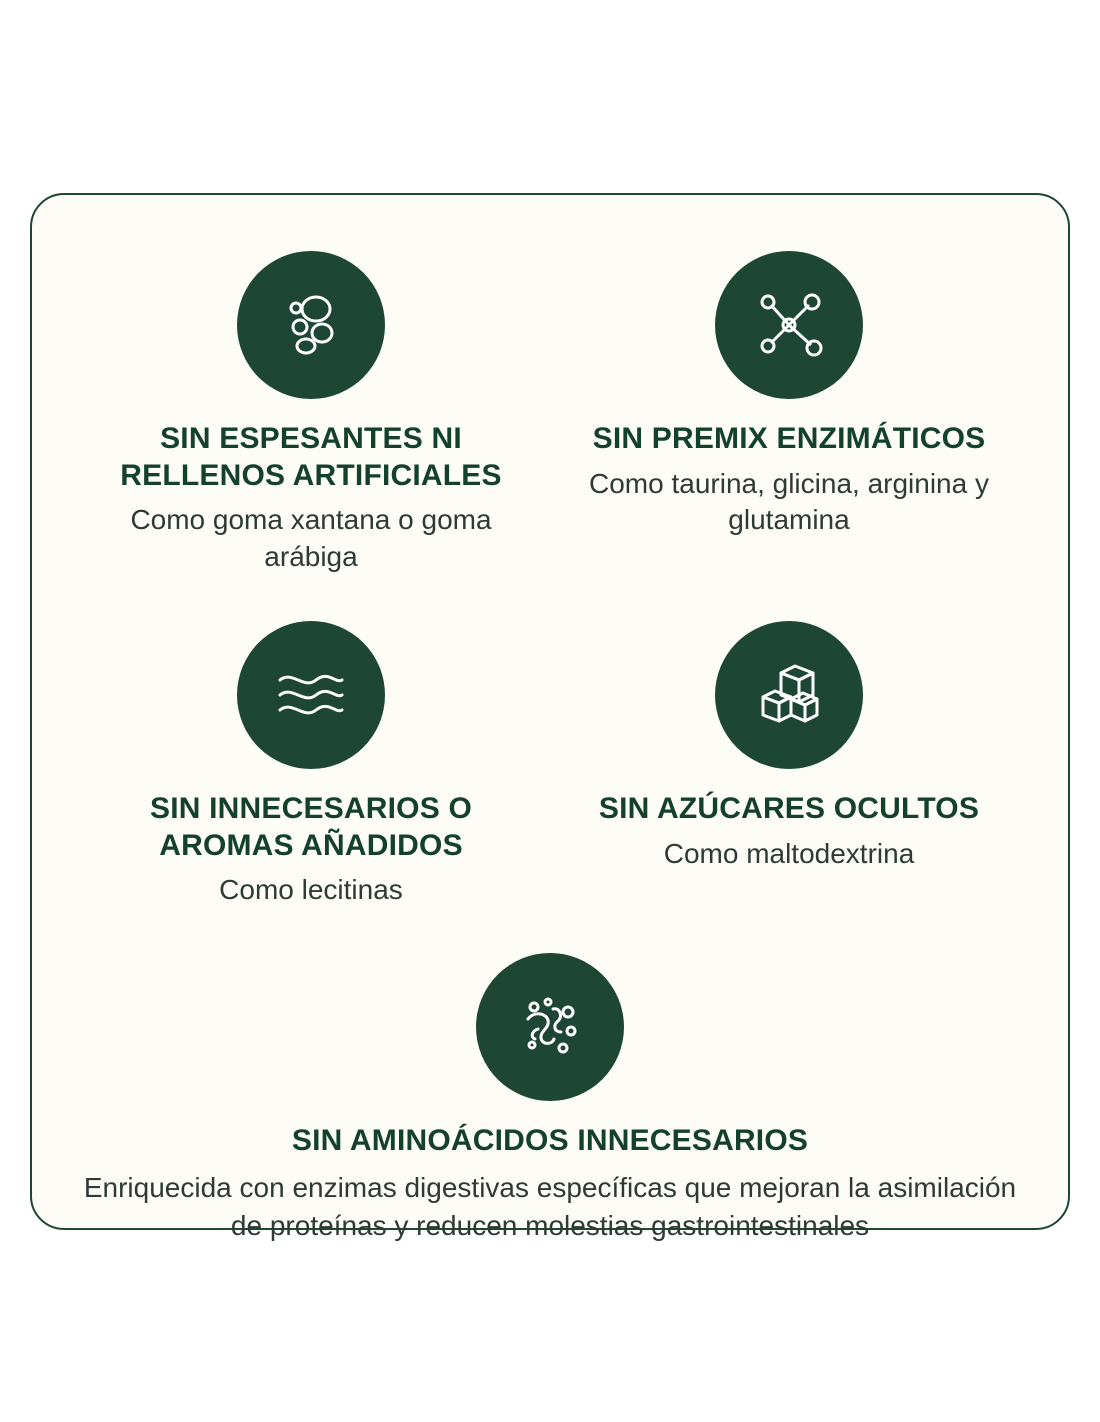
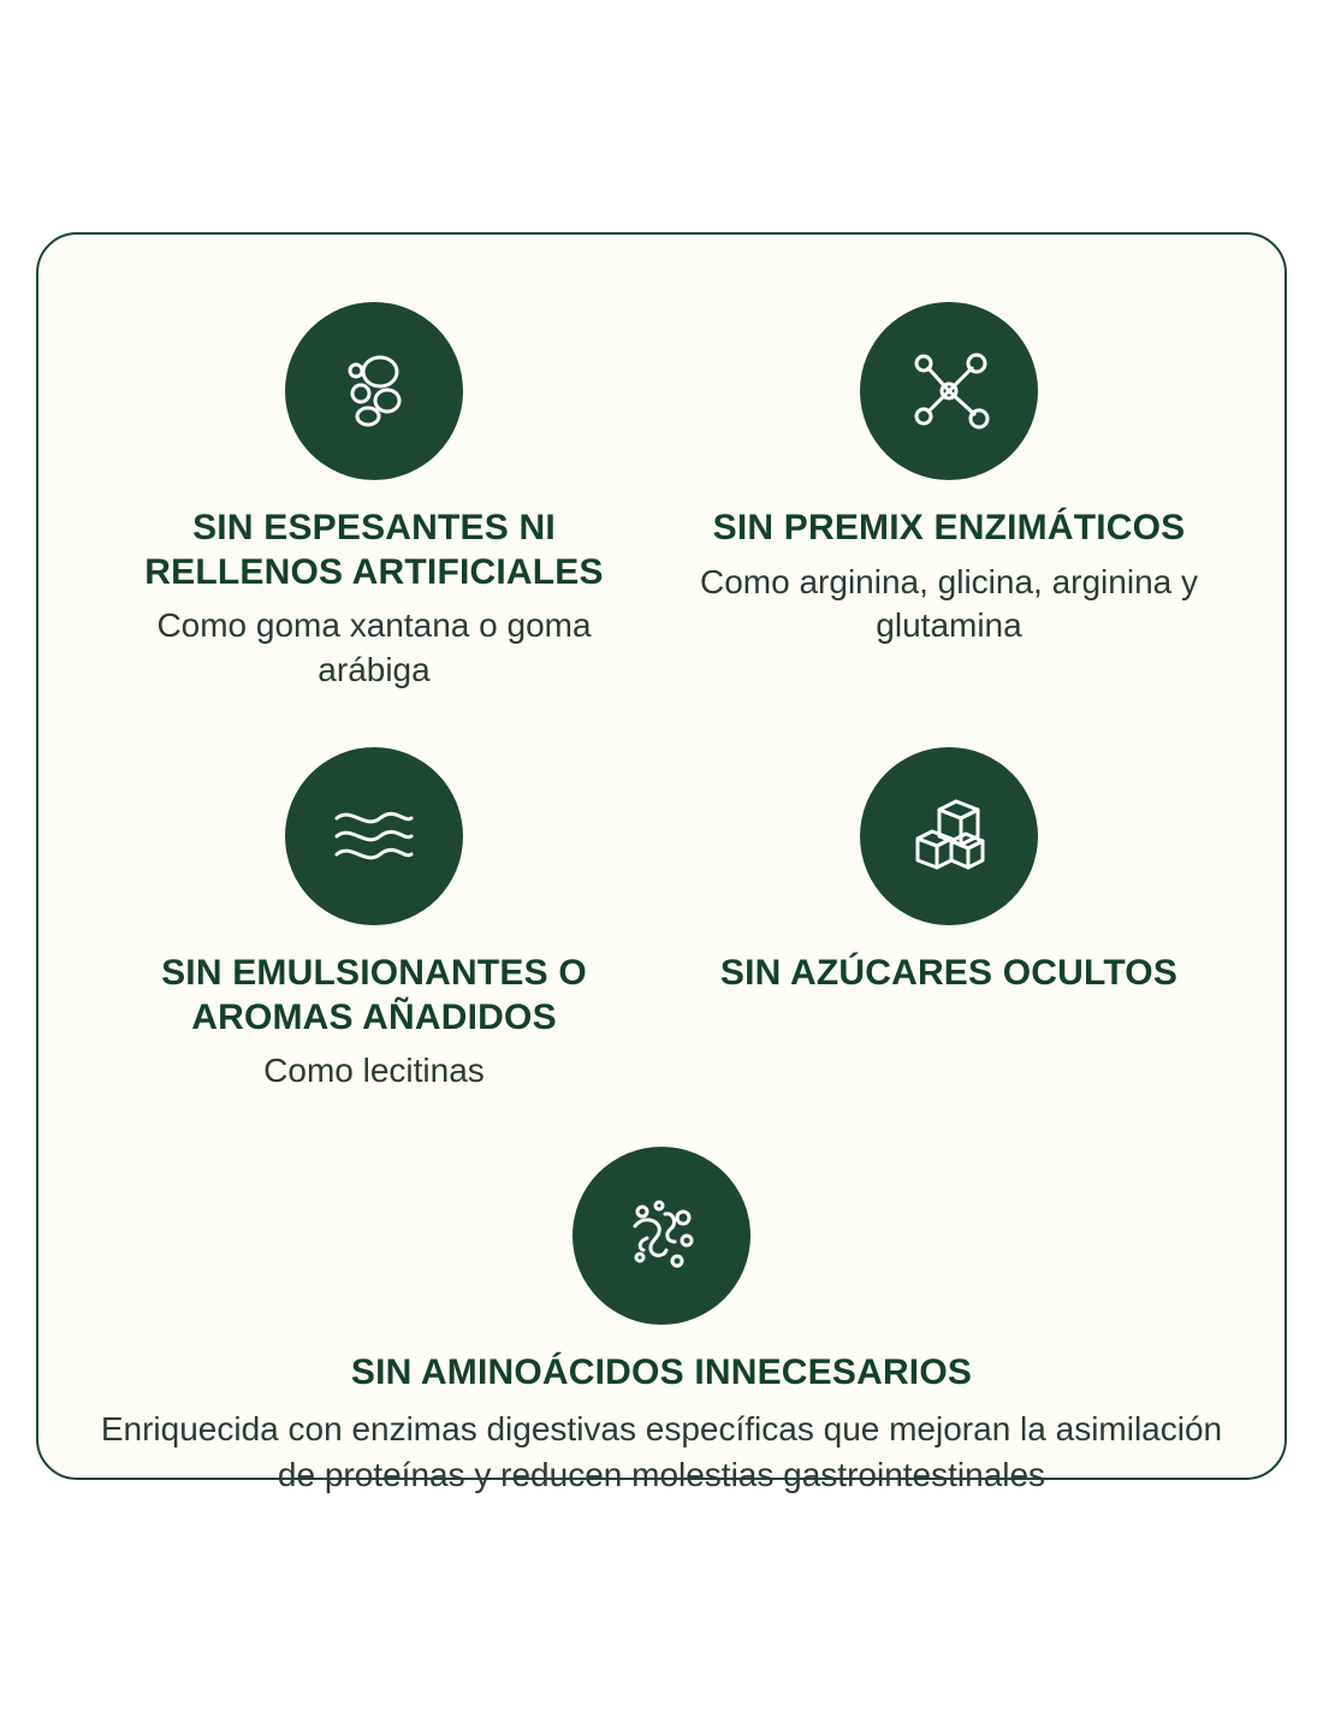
  SIN ESPESANTES NI RELLENOS ARTIFICIALES
  Como goma xantana o goma arábiga
  SIN PREMIX ENZIMÁTICOS
- Como taurina, glicina, arginina y glutamina
+ Como arginina, glicina, arginina y glutamina
- SIN INNECESARIOS O AROMAS AÑADIDOS
+ SIN EMULSIONANTES O AROMAS AÑADIDOS
  Como lecitinas
  SIN AZÚCARES OCULTOS
- Como maltodextrina
  SIN AMINOÁCIDOS INNECESARIOS
  Enriquecida con enzimas digestivas específicas que mejoran la asimilación de proteínas y reducen molestias gastrointestinales
